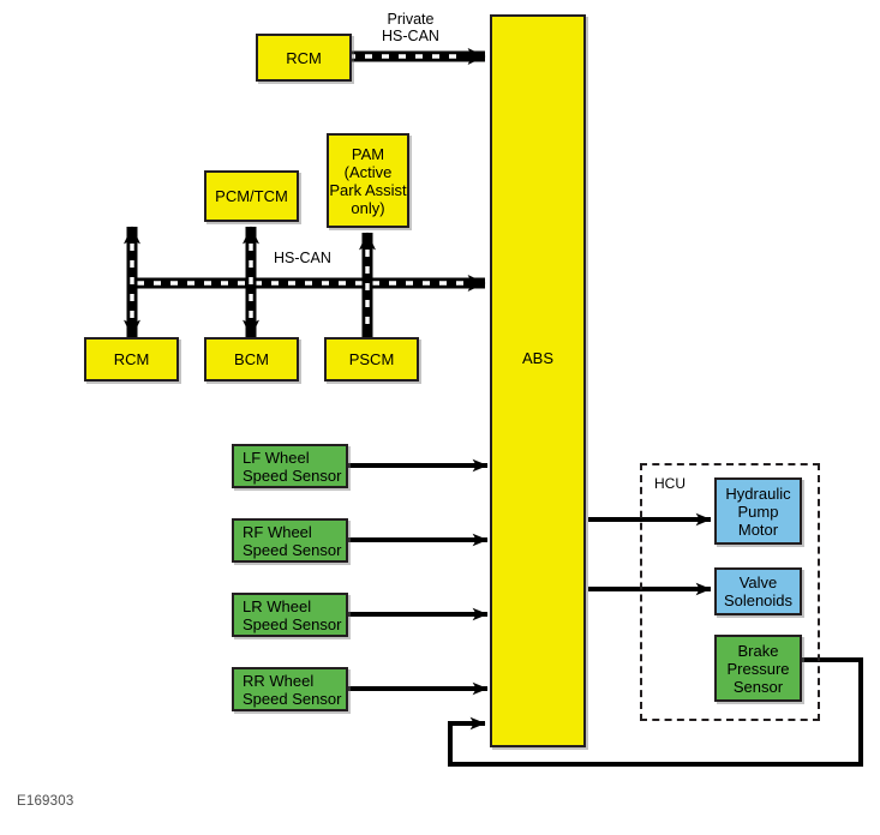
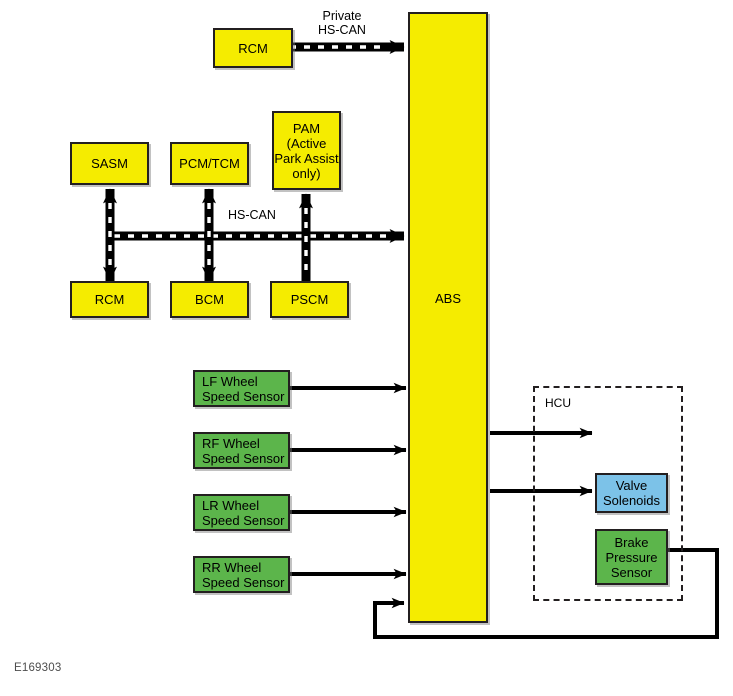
  HCU
  ABS
  RCM
  Private
  HS-CAN
  HS-CAN
+ SASM
  PCM/TCM
  PAM
  (Active
  Park Assist
  only)
  RCM
  BCM
  PSCM
  LF Wheel
  Speed Sensor
  RF Wheel
  Speed Sensor
  LR Wheel
  Speed Sensor
  RR Wheel
  Speed Sensor
- Hydraulic
- Pump
- Motor
  Valve
  Solenoids
  Brake
  Pressure
  Sensor
  E169303
